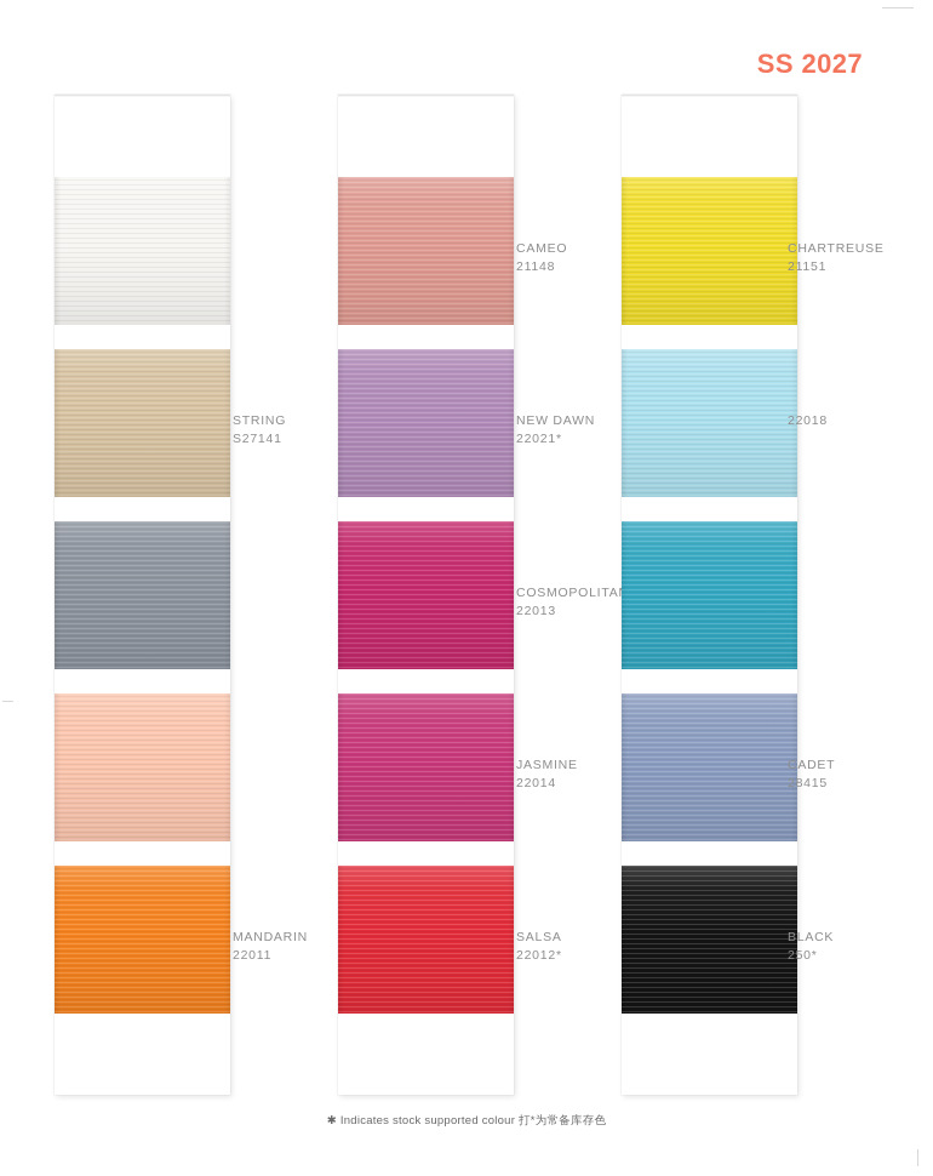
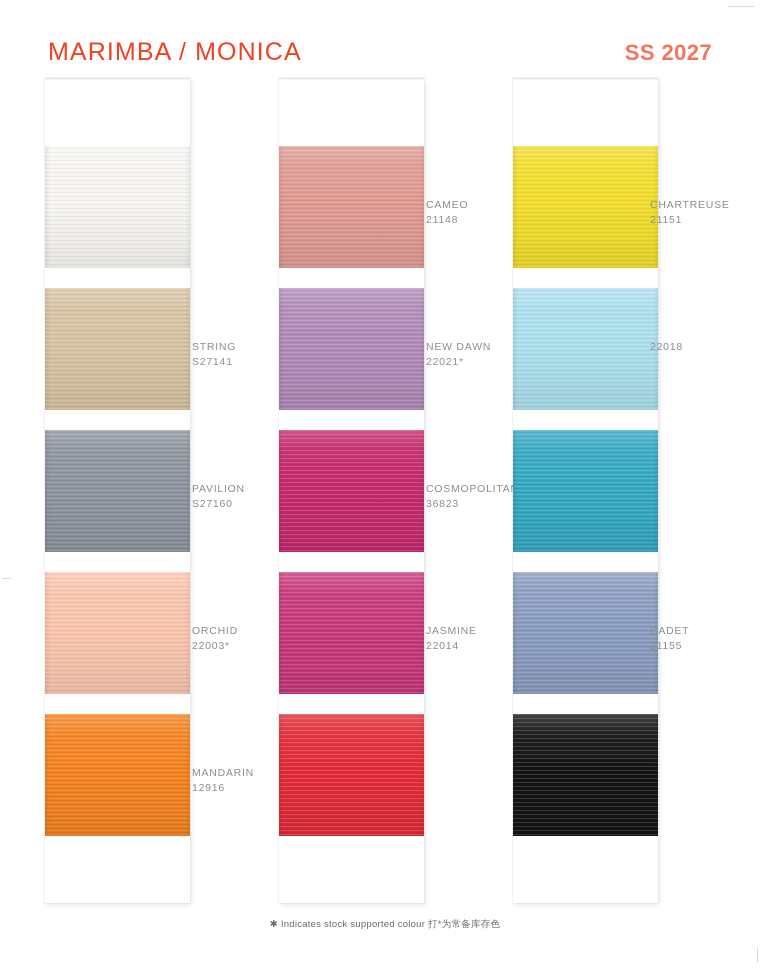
+ MARIMBA / MONICA
  SS 2027
  STRING
  S27141
+ PAVILION
+ S27160
+ ORCHID
+ 22003*
  MANDARIN
- 22011
+ 12916
  CAMEO
  21148
  NEW DAWN
  22021*
  COSMOPOLITA
- 22013
+ 36823
  JASMINE
  22014
- SALSA
- 22012*
  CHARTREUSE
  21151
  22018
  CADET
- 28415
+ 21155
- BLACK
- 250*
  ✱ Indicates stock supported colour 打*为常备库存色
